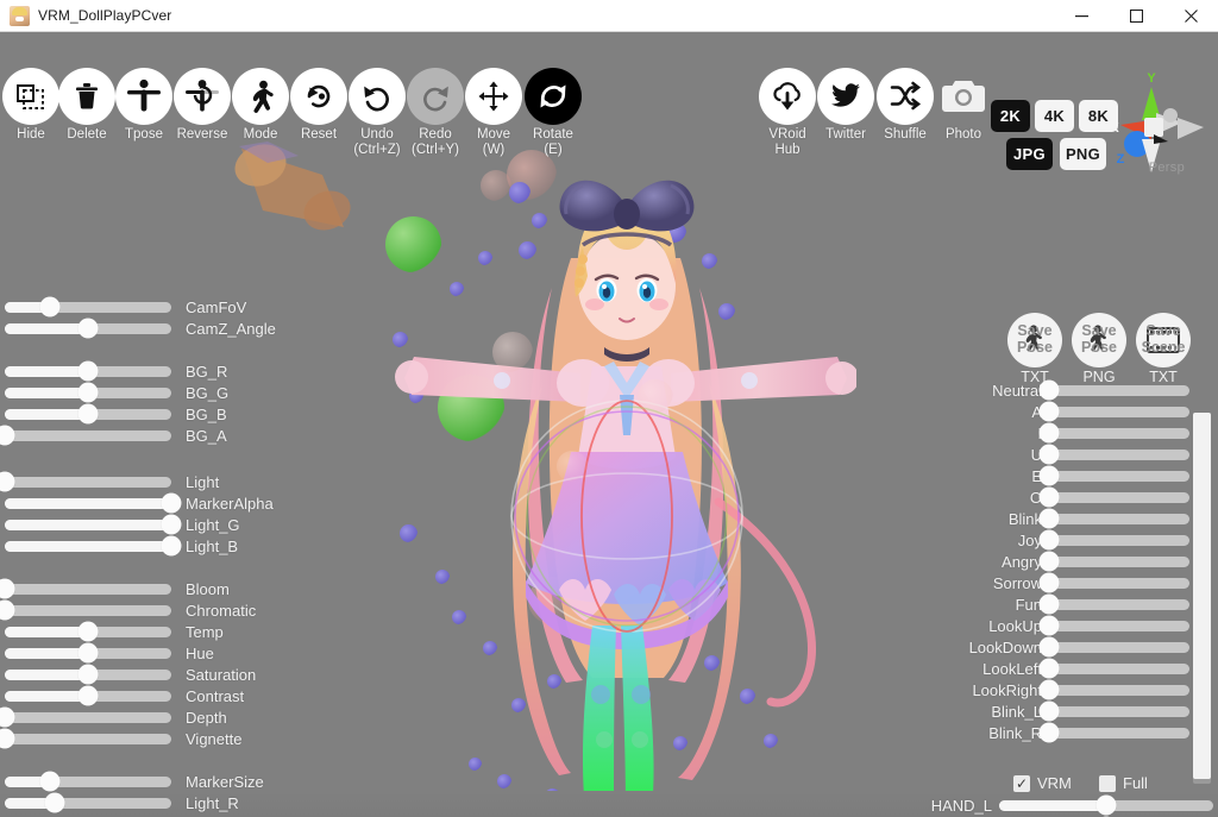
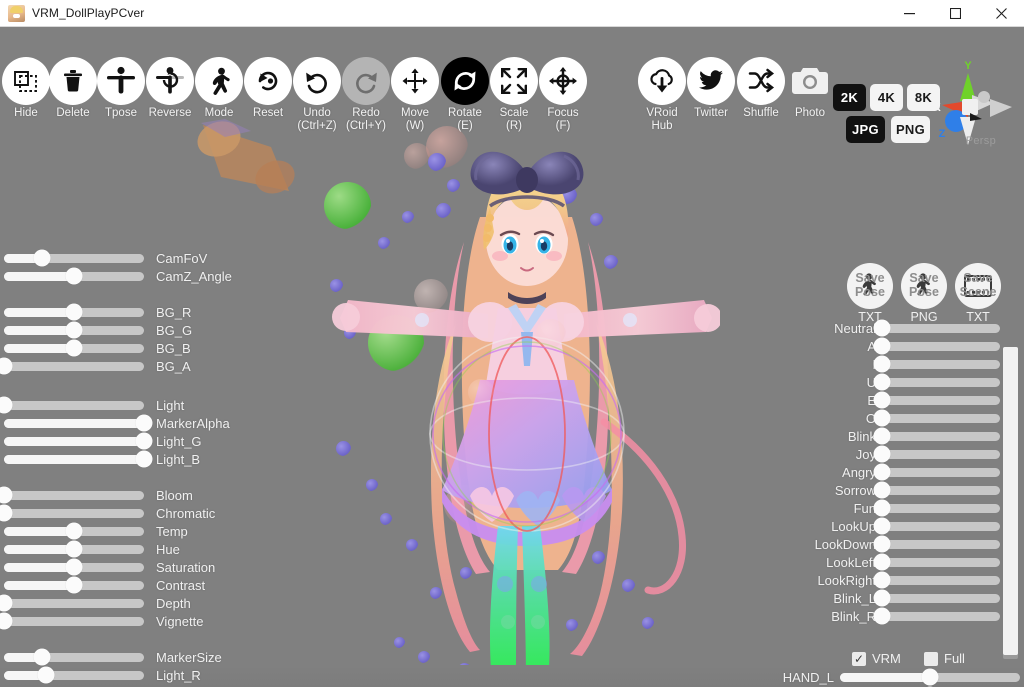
  VRM_DollPlayPCver
  Y
  Z
  Persp
  Hide
  Delete
  Tpose
  Reverse
  Mode
  Reset
  Undo
  (Ctrl+Z)
  Redo
  (Ctrl+Y)
  Move
  (W)
  Rotate
  (E)
+ Scale
+ (R)
+ Focus
+ (F)
  VRoid
  Hub
  Twitter
  Shuffle
  Photo
  2K
  4K
  8K
  JPG
  PNG
  CamFoV
  CamZ_Angle
  BG_R
  BG_G
  BG_B
  BG_A
  Light
  MarkerAlpha
  Light_G
  Light_B
  Bloom
  Chromatic
  Temp
  Hue
  Saturation
  Contrast
  Depth
  Vignette
  MarkerSize
  Light_R
  Save
  Pose
  TXT
  Save
  Pose
  PNG
  Save
  Scene
  TXT
  Neutra
  A
  U
  E
  O
  Blin
  Angr
  Sorrow
  Fun
  LookUp
  LookDown
  LookLef
  LookRigh
  Blink_L
  Blink_R
  ✓
  VRM
  Full
  HAND_L
